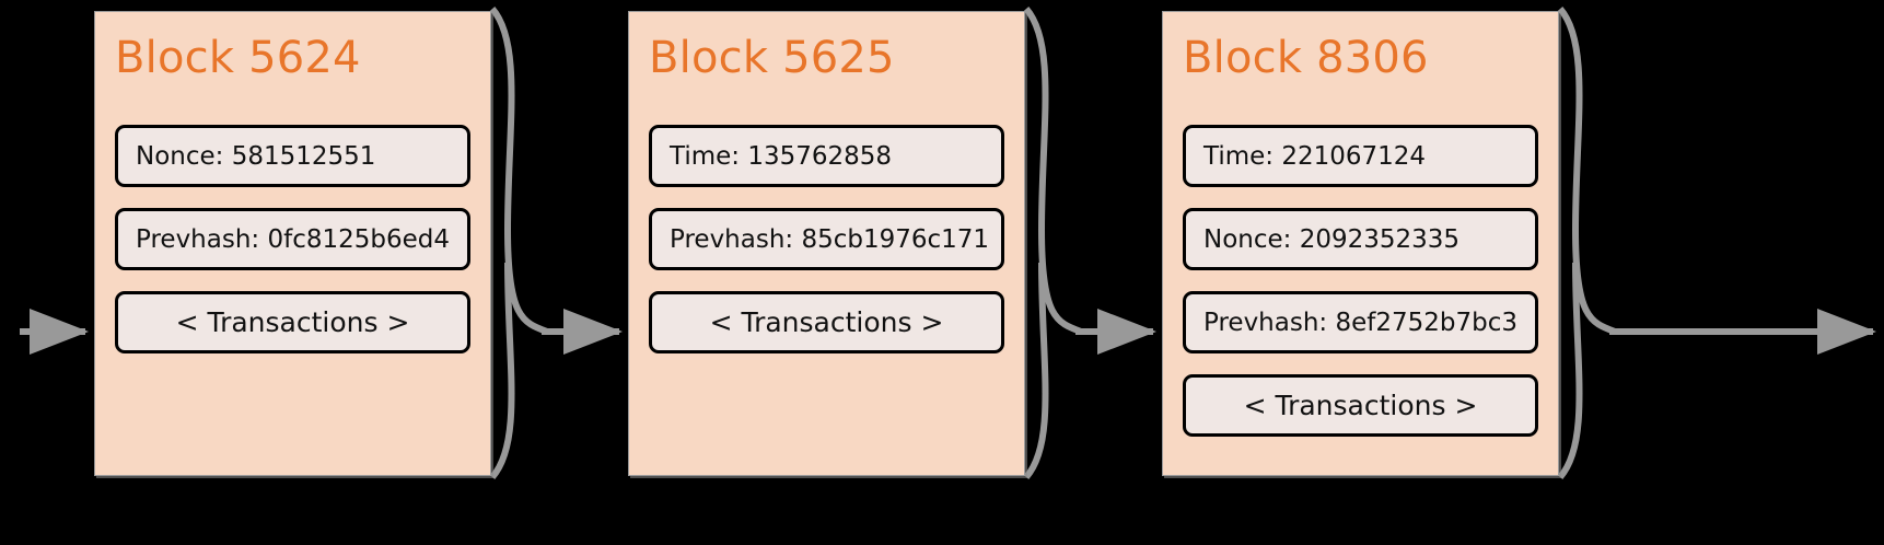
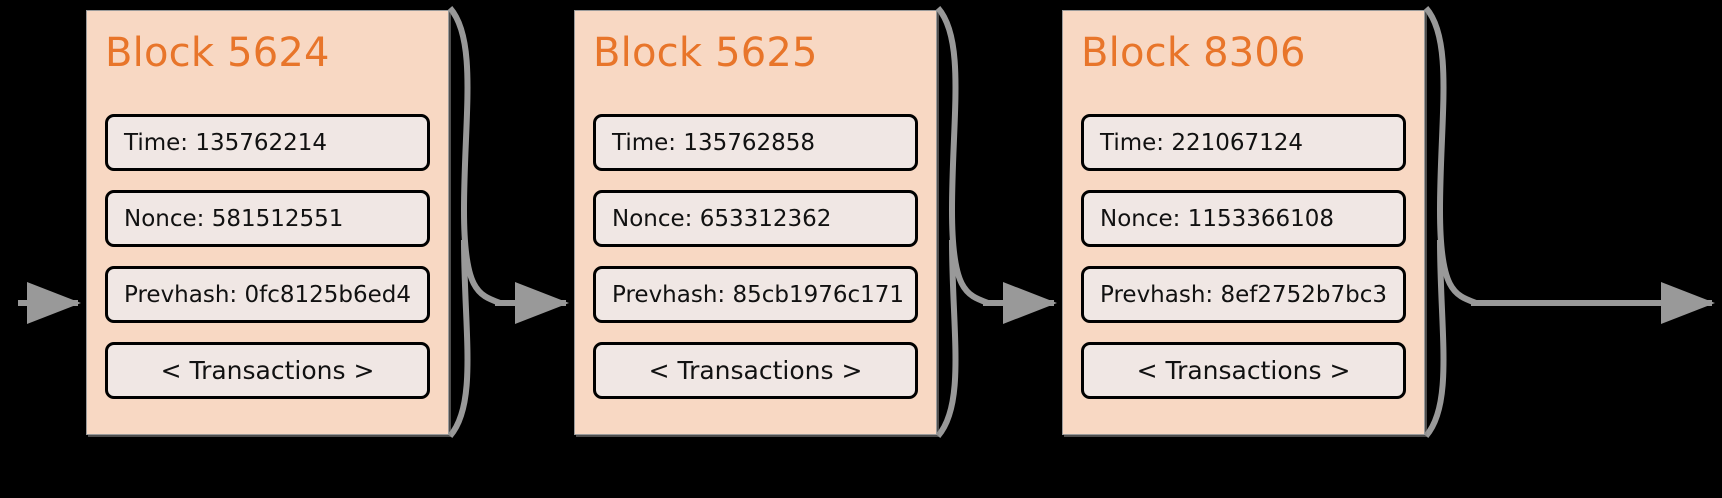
  Block 5624
+ Time: 135762214
  Nonce: 581512551
  Prevhash: 0fc8125b6ed4
  < Transactions >
  Block 5625
  Time: 135762858
+ Nonce: 653312362
  Prevhash: 85cb1976c171
  < Transactions >
  Block 8306
  Time: 221067124
- Nonce: 2092352335
+ Nonce: 1153366108
  Prevhash: 8ef2752b7bc3
  < Transactions >
